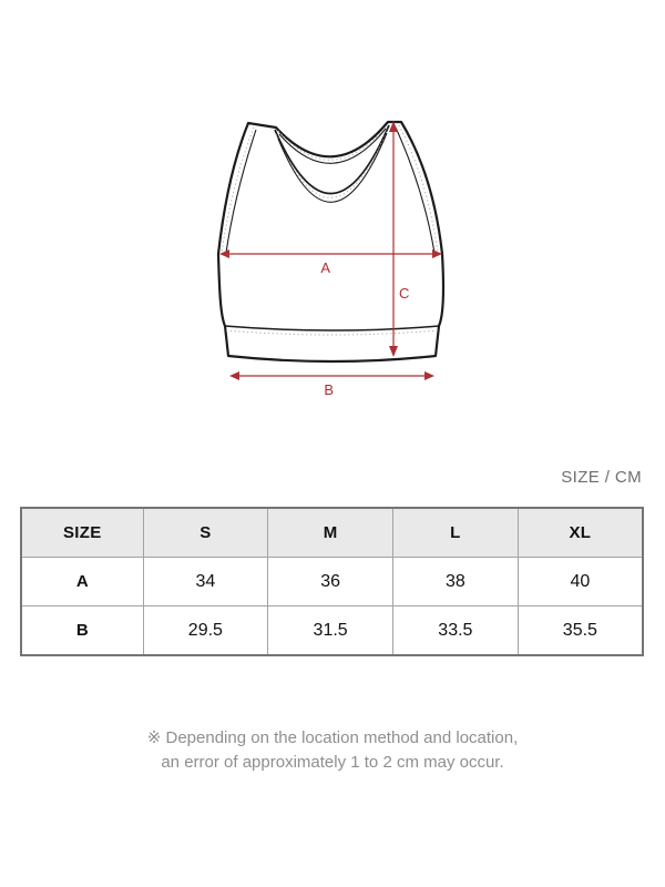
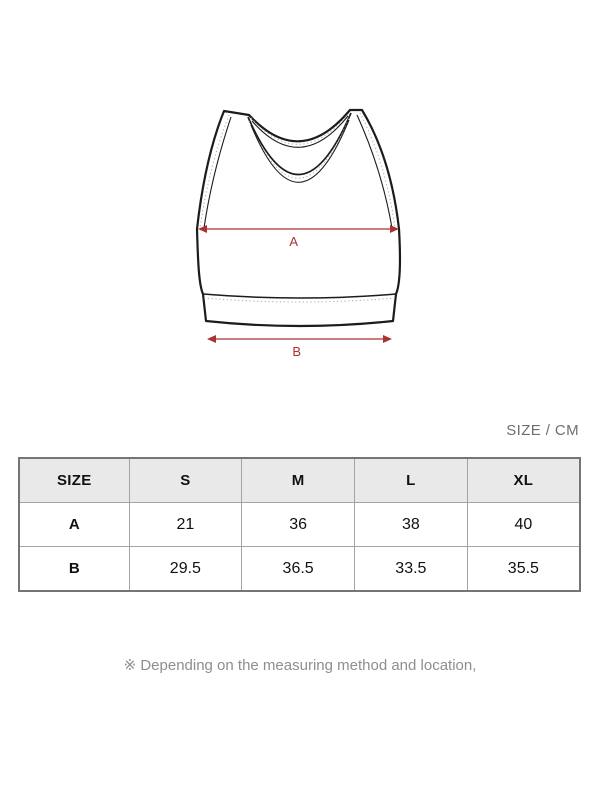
  A
- C
  B
  SIZE / CM
  SIZE	S	M	L	XL
- A	34	36	38	40
+ A	21	36	38	40
- B	29.5	31.5	33.5	35.5
+ B	29.5	36.5	33.5	35.5
- ※ Depending on the location method and location,
+ ※ Depending on the measuring method and location,
- an error of approximately 1 to 2 cm may occur.
